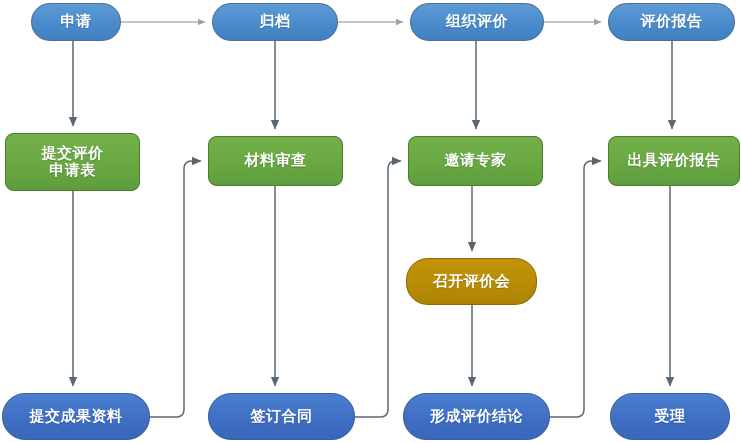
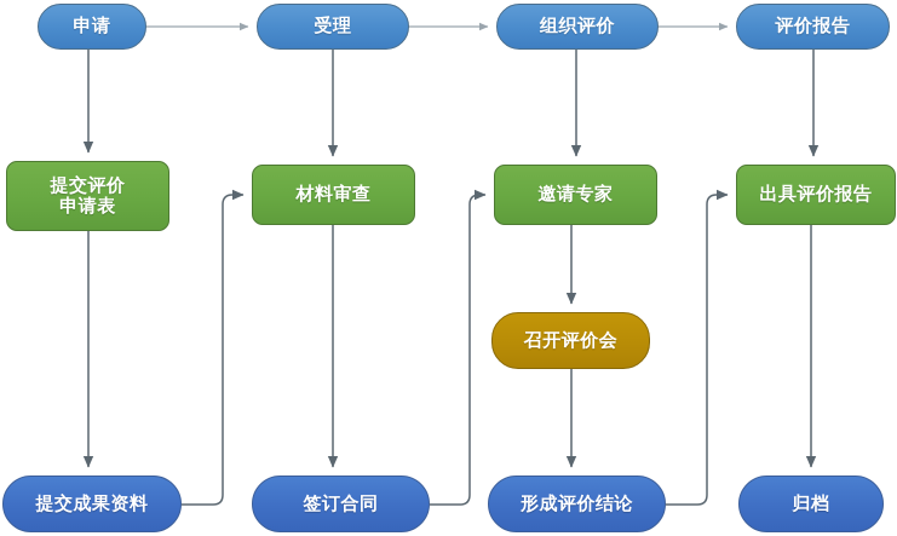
  申请
- 归档
+ 受理
  组织评价
  评价报告
  提交评价
  申请表
  材料审查
  邀请专家
  出具评价报告
  召开评价会
  提交成果资料
  签订合同
  形成评价结论
- 受理
+ 归档
